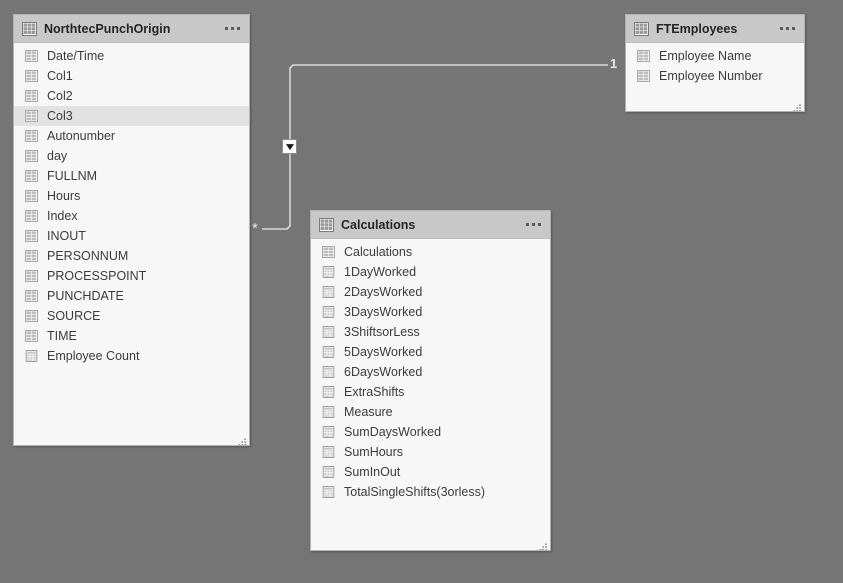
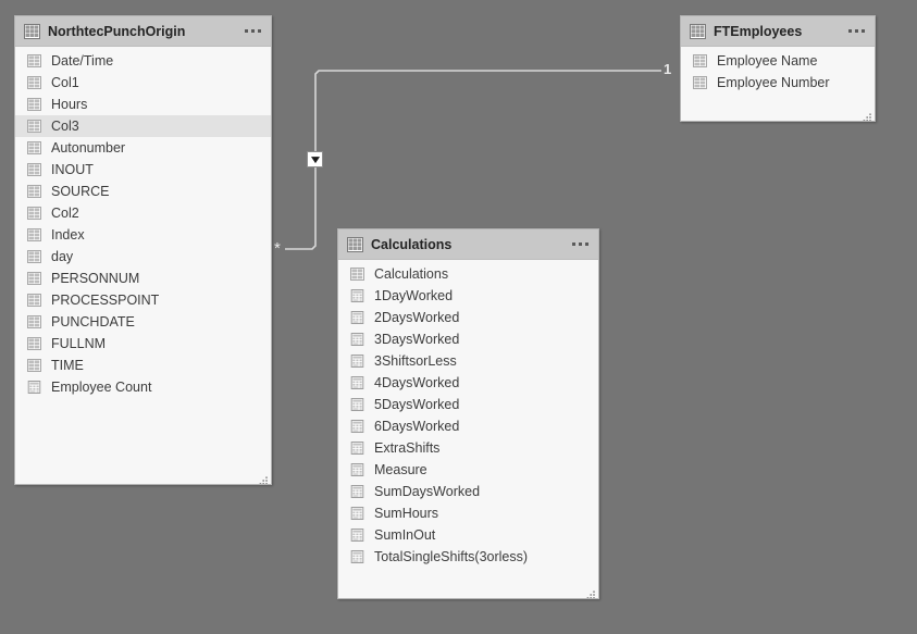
  1
  *
  NorthtecPunchOrigin
  Date/Time
  Col1
- Col2
+ Hours
  Col3
  Autonumber
- day
+ INOUT
- FULLNM
+ SOURCE
- Hours
+ Col2
  Index
- INOUT
+ day
  PERSONNUM
  PROCESSPOINT
  PUNCHDATE
- SOURCE
+ FULLNM
  TIME
  Employee Count
  FTEmployees
  Employee Name
  Employee Number
  Calculations
  Calculations
  1DayWorked
  2DaysWorked
  3DaysWorked
  3ShiftsorLess
+ 4DaysWorked
  5DaysWorked
  6DaysWorked
  ExtraShifts
  Measure
  SumDaysWorked
  SumHours
  SumInOut
  TotalSingleShifts(3orless)
